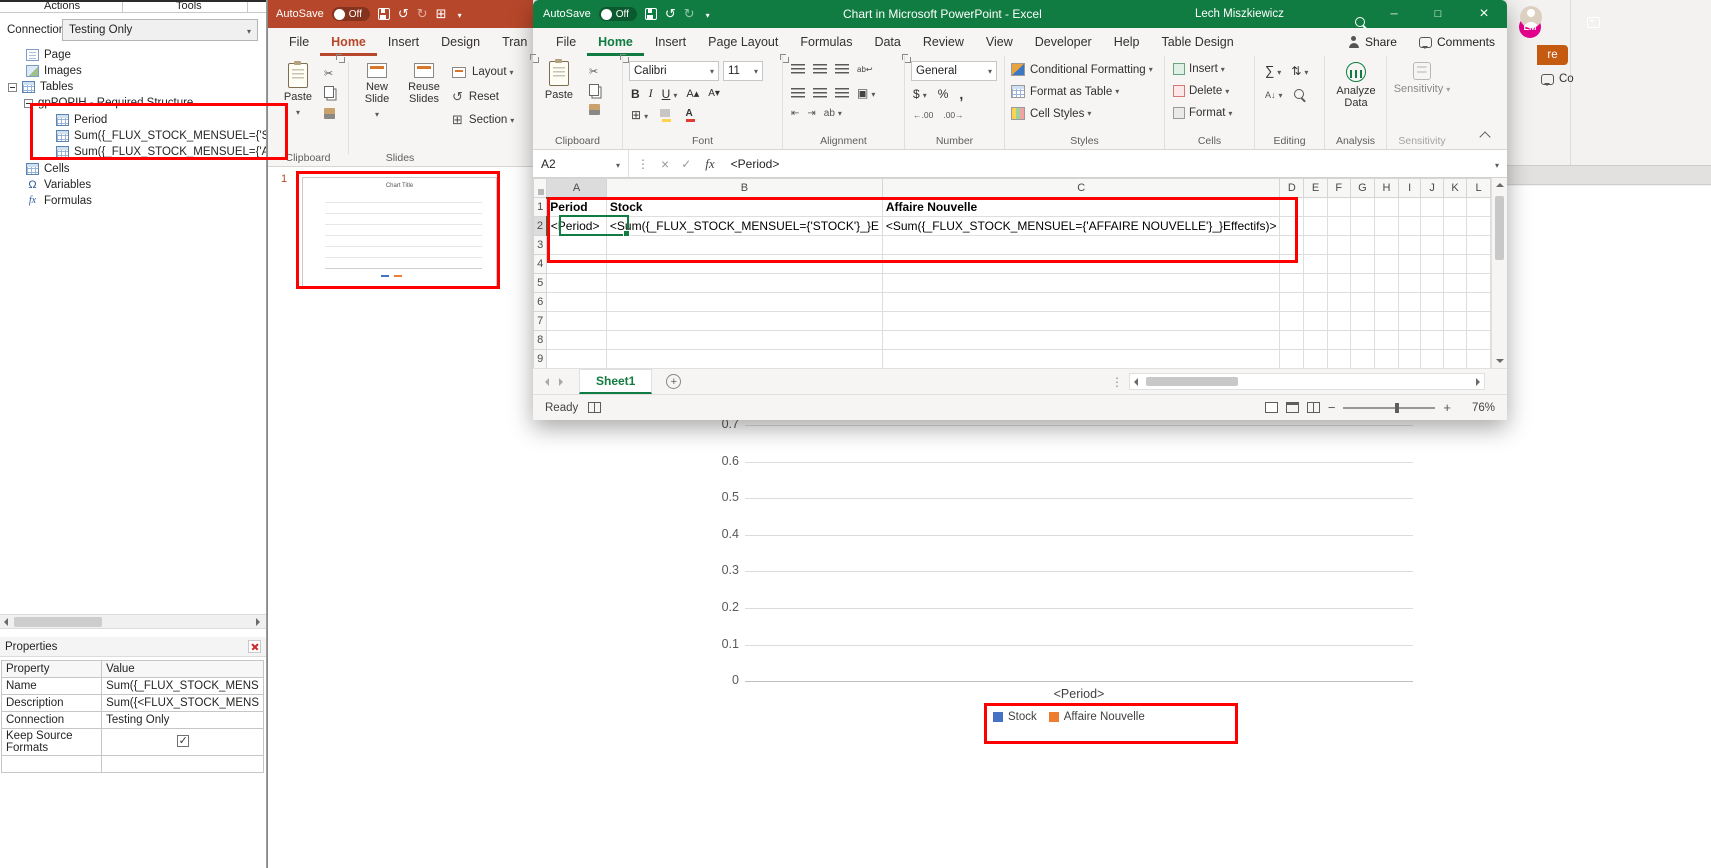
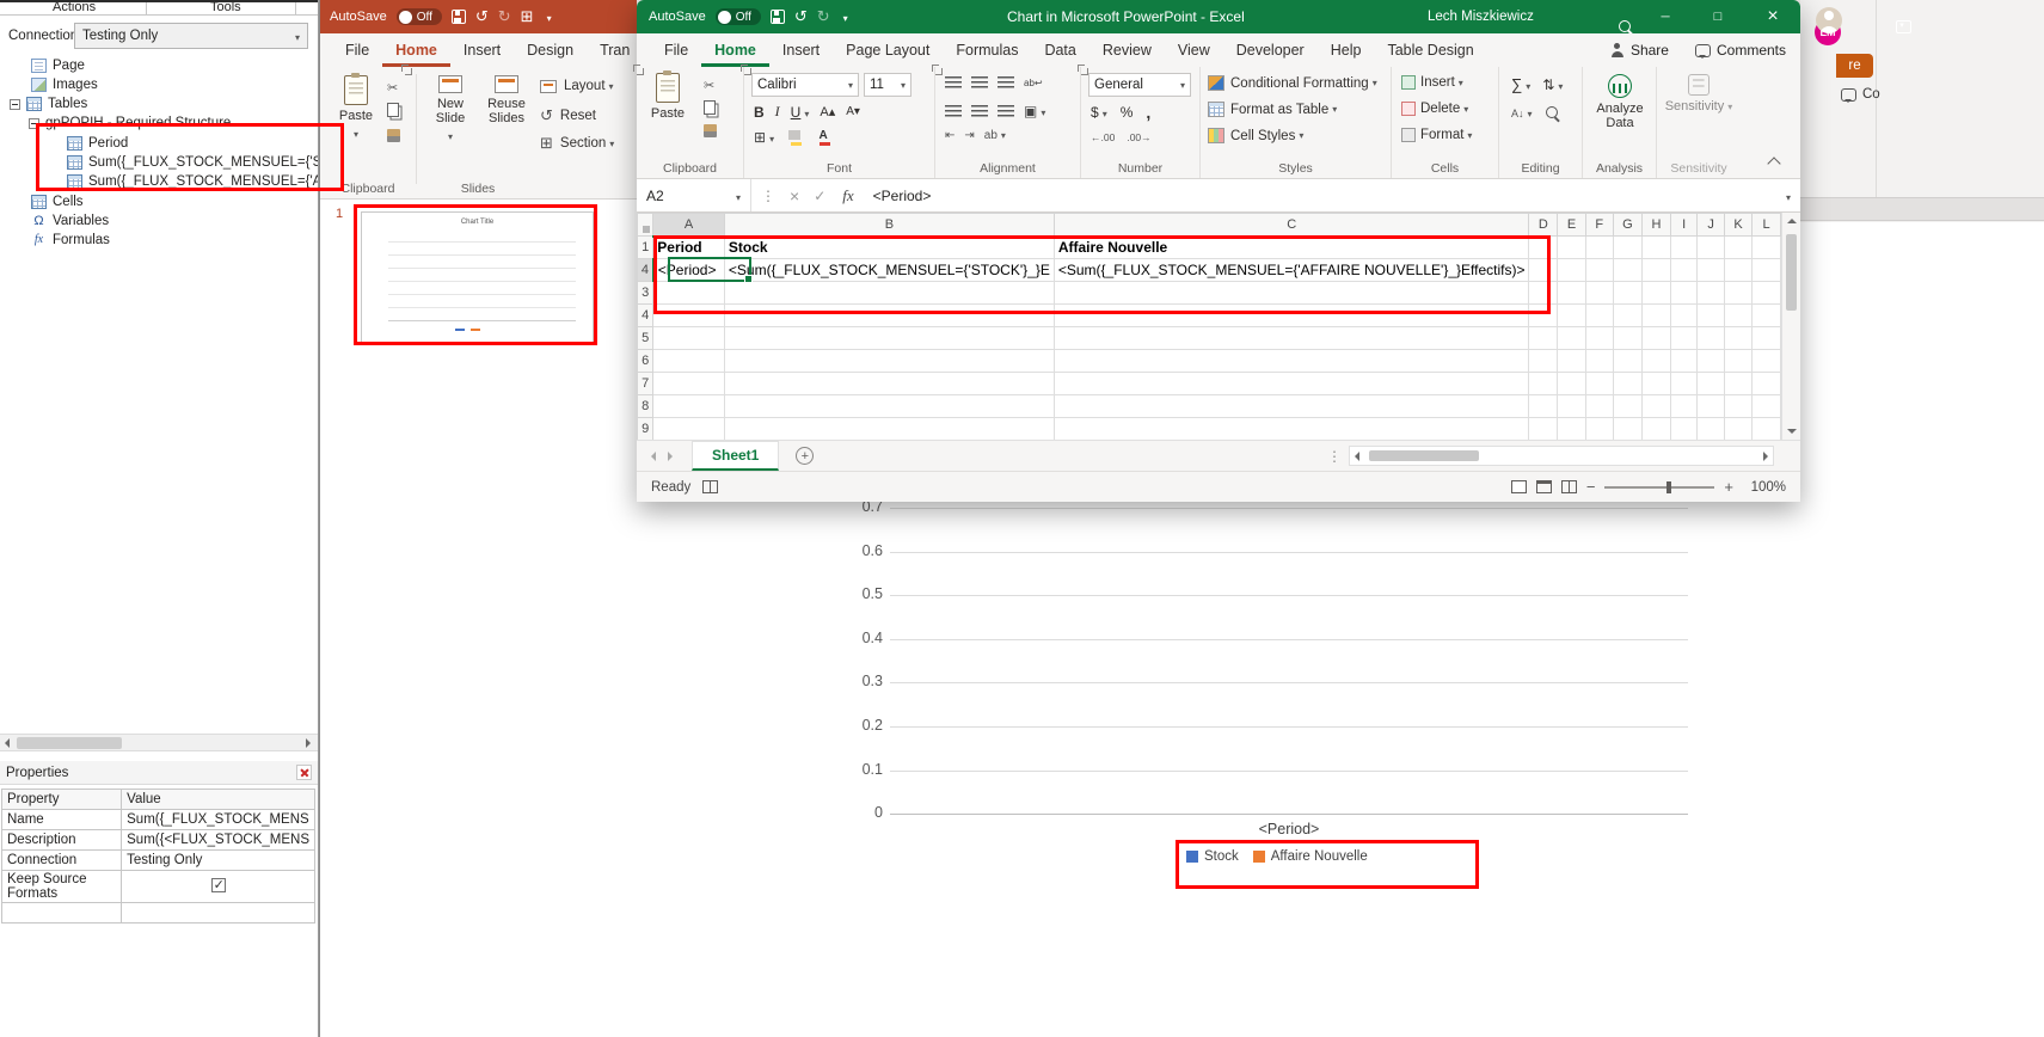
  0.7
  0.6
  0.5
  0.4
  0.3
  0.2
  0.1
  0
  <Period>
  Stock
  Affaire Nouvelle
  re
  Co
  AutoSave
  Off
  File
  Home
  Insert
  Design
  Tran
  Paste
  New Slide
  Reuse Slides
  Layout
  Reset
  Section
  Clipboard
  Slides
  1
  Actions
  Tools
  Connectio
  Testing Only
  Page
  Images
  Tables
  gpPOPIH - Required Structure
  Period
  Sum({_FLUX_STOCK_MENSUEL={'S
  Sum({_FLUX_STOCK_MENSUEL={'A
  Cells
  Variables
  Formulas
  Properties
  Property	Value
  Name	Sum({_FLUX_STOCK_MENS
  Description	Sum({<FLUX_STOCK_MENS
  Connection	Testing Only
  Keep Source Formats
  AutoSave
  Off
  Chart in Microsoft PowerPoint - Excel
  Lech Miszkiewicz
  File
  Home
  Insert
  Page Layout
  Formulas
  Data
  Review
  View
  Developer
  Help
  Table Design
  Share
  Comments
  Paste
  Clipboard
  Calibri
  11
  A▴
  A▾
  Font
  ⇤
  ⇥
  ab
  Alignment
  General
  ←.00
  .00→
  Number
  Conditional Formatting
  Format as Table
  Cell Styles
  Styles
  Insert
  Delete
  Format
  Cells
  Editing
  Analyze Data
  Analysis
  Sensitivity
  Sensitivity
  A2
  <Period>
  	A	B	C	D	E	F	G	H	I	J	K	L
  1	Period	Stock	Affaire Nouvelle
- 2	<	m({_FLUX_STOCK_MENSUEL={'STOCK'}_}E	<Sum({_FLUX_STOCK_MENSUEL={'AFFAIRE NOUVELLE'}_}Effectifs)>
+ 4	<	m({_FLUX_STOCK_MENSUEL={'STOCK'}_}E	<Sum({_FLUX_STOCK_MENSUEL={'AFFAIRE NOUVELLE'}_}Effectifs)>
  3
  4
  5
  6
  7
  8
  9
  Sheet1
  Ready
  −
  +
- 76%
+ 100%
